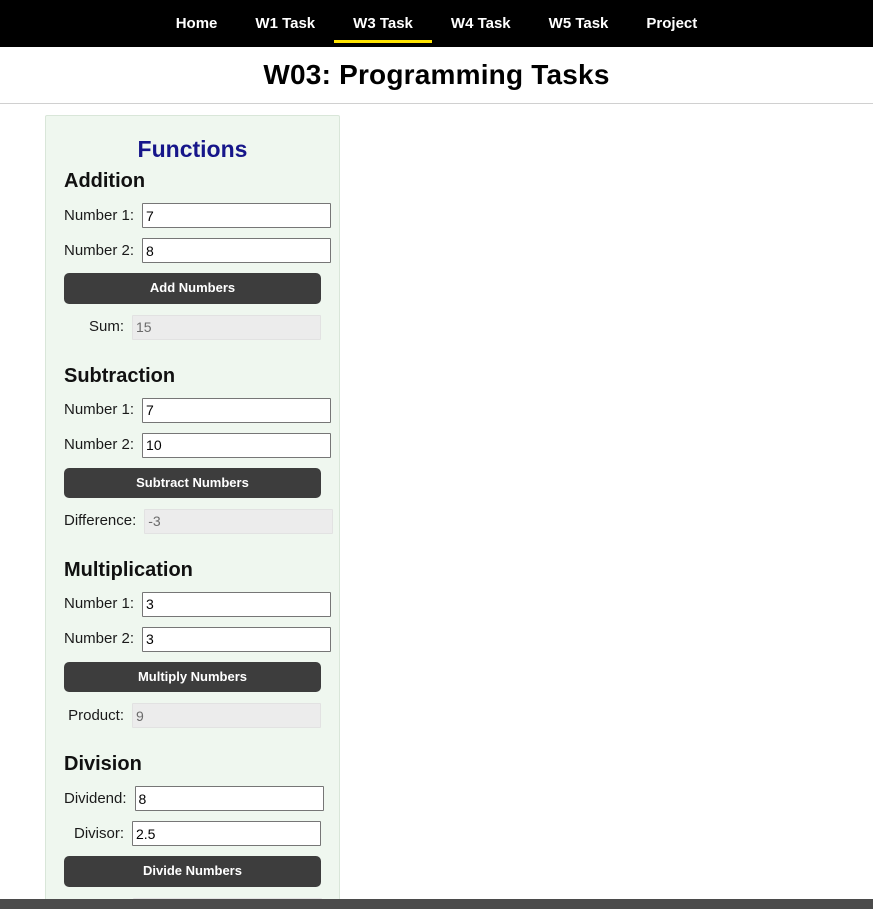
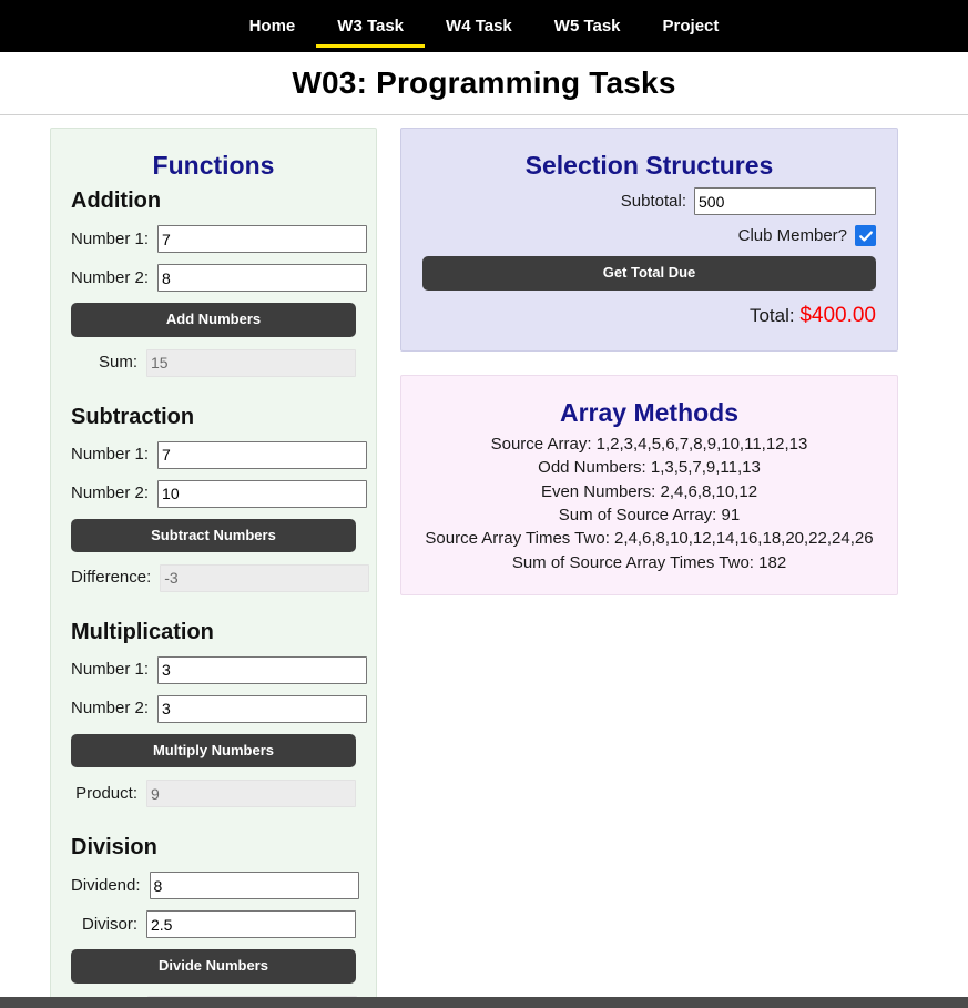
  Home
- W1 Task
  W3 Task
  W4 Task
  W5 Task
  Project
  W03: Programming Tasks
  Functions
  Addition
  Number 1:
  7
  Number 2:
  8
  Add Numbers
  Sum:
  15
  Subtraction
  Number 1:
  7
  Number 2:
  10
  Subtract Numbers
  Difference:
  -3
  Multiplication
  Number 1:
  3
  Number 2:
  3
  Multiply Numbers
  Product:
  9
  Division
  Dividend:
  8
  Divisor:
  2.5
  Divide Numbers
+ Selection Structures
+ Subtotal:
+ 500
+ Club Member?
+ Get Total Due
+ Total: $400.00
+ Array Methods
+ Source Array: 1,2,3,4,5,6,7,8,9,10,11,12,13
+ Odd Numbers: 1,3,5,7,9,11,13
+ Even Numbers: 2,4,6,8,10,12
+ Sum of Source Array: 91
+ Source Array Times Two: 2,4,6,8,10,12,14,16,18,20,22,24,26
+ Sum of Source Array Times Two: 182
